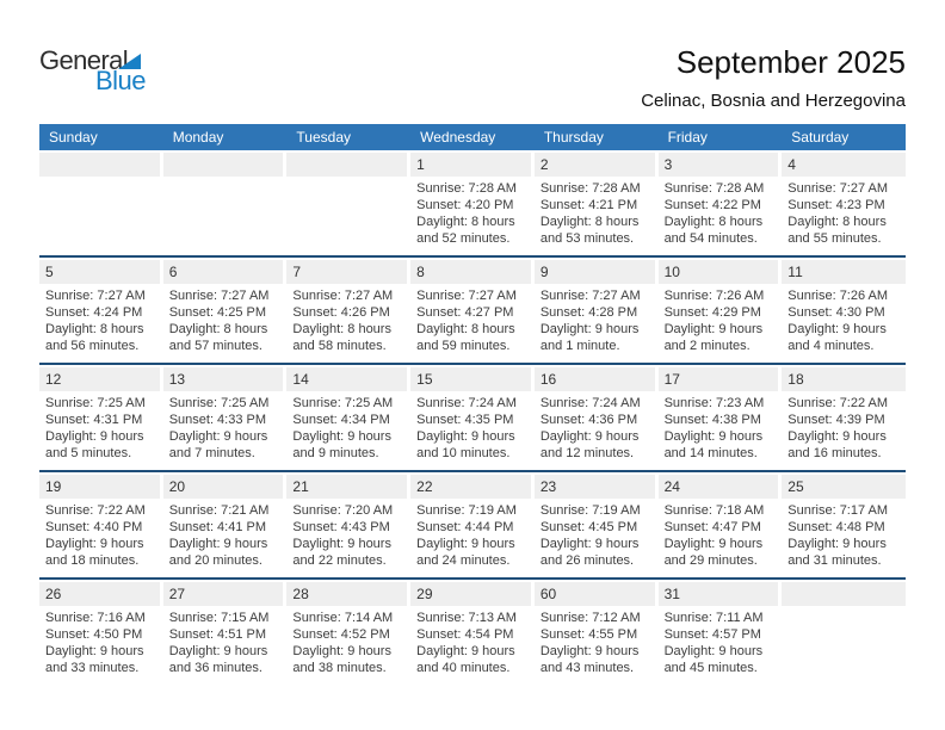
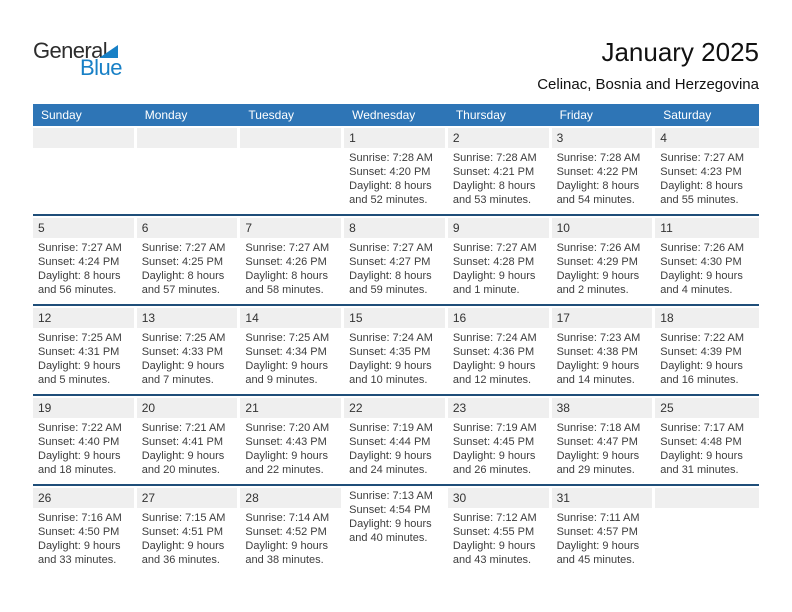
  General
  Blue
- September 2025
+ January 2025
  Celinac, Bosnia and Herzegovina
  Sunday
  Monday
  Tuesday
  Wednesday
  Thursday
  Friday
  Saturday
  1
  Sunrise: 7:28 AM
  Sunset: 4:20 PM
  Daylight: 8 hours
  and 52 minutes.
  2
  Sunrise: 7:28 AM
  Sunset: 4:21 PM
  Daylight: 8 hours
  and 53 minutes.
  3
  Sunrise: 7:28 AM
  Sunset: 4:22 PM
  Daylight: 8 hours
  and 54 minutes.
  4
  Sunrise: 7:27 AM
  Sunset: 4:23 PM
  Daylight: 8 hours
  and 55 minutes.
  5
  Sunrise: 7:27 AM
  Sunset: 4:24 PM
  Daylight: 8 hours
  and 56 minutes.
  6
  Sunrise: 7:27 AM
  Sunset: 4:25 PM
  Daylight: 8 hours
  and 57 minutes.
  7
  Sunrise: 7:27 AM
  Sunset: 4:26 PM
  Daylight: 8 hours
  and 58 minutes.
  8
  Sunrise: 7:27 AM
  Sunset: 4:27 PM
  Daylight: 8 hours
  and 59 minutes.
  9
  Sunrise: 7:27 AM
  Sunset: 4:28 PM
  Daylight: 9 hours
  and 1 minute.
  10
  Sunrise: 7:26 AM
  Sunset: 4:29 PM
  Daylight: 9 hours
  and 2 minutes.
  11
  Sunrise: 7:26 AM
  Sunset: 4:30 PM
  Daylight: 9 hours
  and 4 minutes.
  12
  Sunrise: 7:25 AM
  Sunset: 4:31 PM
  Daylight: 9 hours
  and 5 minutes.
  13
  Sunrise: 7:25 AM
  Sunset: 4:33 PM
  Daylight: 9 hours
  and 7 minutes.
  14
  Sunrise: 7:25 AM
  Sunset: 4:34 PM
  Daylight: 9 hours
  and 9 minutes.
  15
  Sunrise: 7:24 AM
  Sunset: 4:35 PM
  Daylight: 9 hours
  and 10 minutes.
  16
  Sunrise: 7:24 AM
  Sunset: 4:36 PM
  Daylight: 9 hours
  and 12 minutes.
  17
  Sunrise: 7:23 AM
  Sunset: 4:38 PM
  Daylight: 9 hours
  and 14 minutes.
  18
  Sunrise: 7:22 AM
  Sunset: 4:39 PM
  Daylight: 9 hours
  and 16 minutes.
  19
  Sunrise: 7:22 AM
  Sunset: 4:40 PM
  Daylight: 9 hours
  and 18 minutes.
  20
  Sunrise: 7:21 AM
  Sunset: 4:41 PM
  Daylight: 9 hours
  and 20 minutes.
  21
  Sunrise: 7:20 AM
  Sunset: 4:43 PM
  Daylight: 9 hours
  and 22 minutes.
  22
  Sunrise: 7:19 AM
  Sunset: 4:44 PM
  Daylight: 9 hours
  and 24 minutes.
  23
  Sunrise: 7:19 AM
  Sunset: 4:45 PM
  Daylight: 9 hours
  and 26 minutes.
- 24
+ 38
  Sunrise: 7:18 AM
  Sunset: 4:47 PM
  Daylight: 9 hours
  and 29 minutes.
  25
  Sunrise: 7:17 AM
  Sunset: 4:48 PM
  Daylight: 9 hours
  and 31 minutes.
  26
  Sunrise: 7:16 AM
  Sunset: 4:50 PM
  Daylight: 9 hours
  and 33 minutes.
  27
  Sunrise: 7:15 AM
  Sunset: 4:51 PM
  Daylight: 9 hours
  and 36 minutes.
  28
  Sunrise: 7:14 AM
  Sunset: 4:52 PM
  Daylight: 9 hours
  and 38 minutes.
- 29
  Sunrise: 7:13 AM
  Sunset: 4:54 PM
  Daylight: 9 hours
  and 40 minutes.
- 60
+ 30
  Sunrise: 7:12 AM
  Sunset: 4:55 PM
  Daylight: 9 hours
  and 43 minutes.
  31
  Sunrise: 7:11 AM
  Sunset: 4:57 PM
  Daylight: 9 hours
  and 45 minutes.
